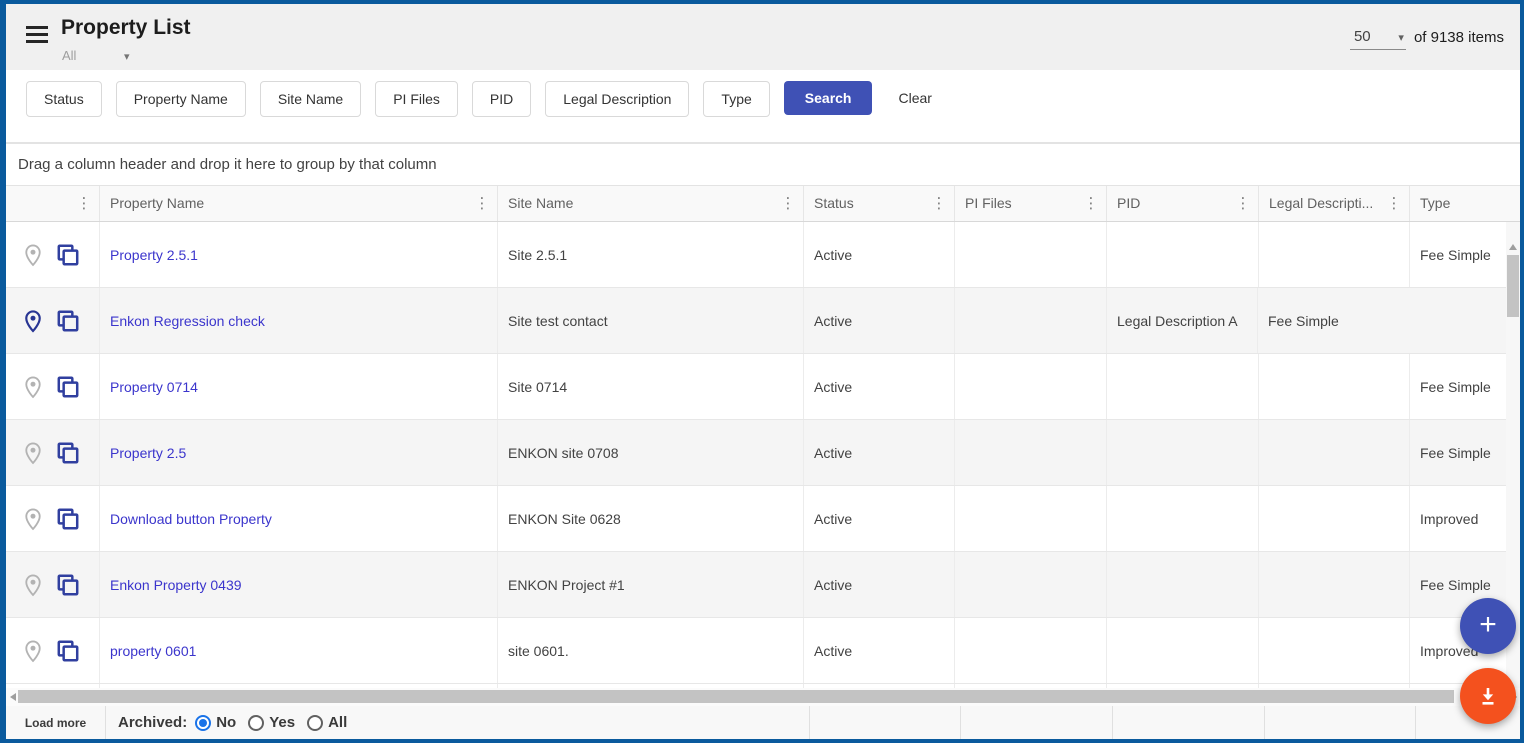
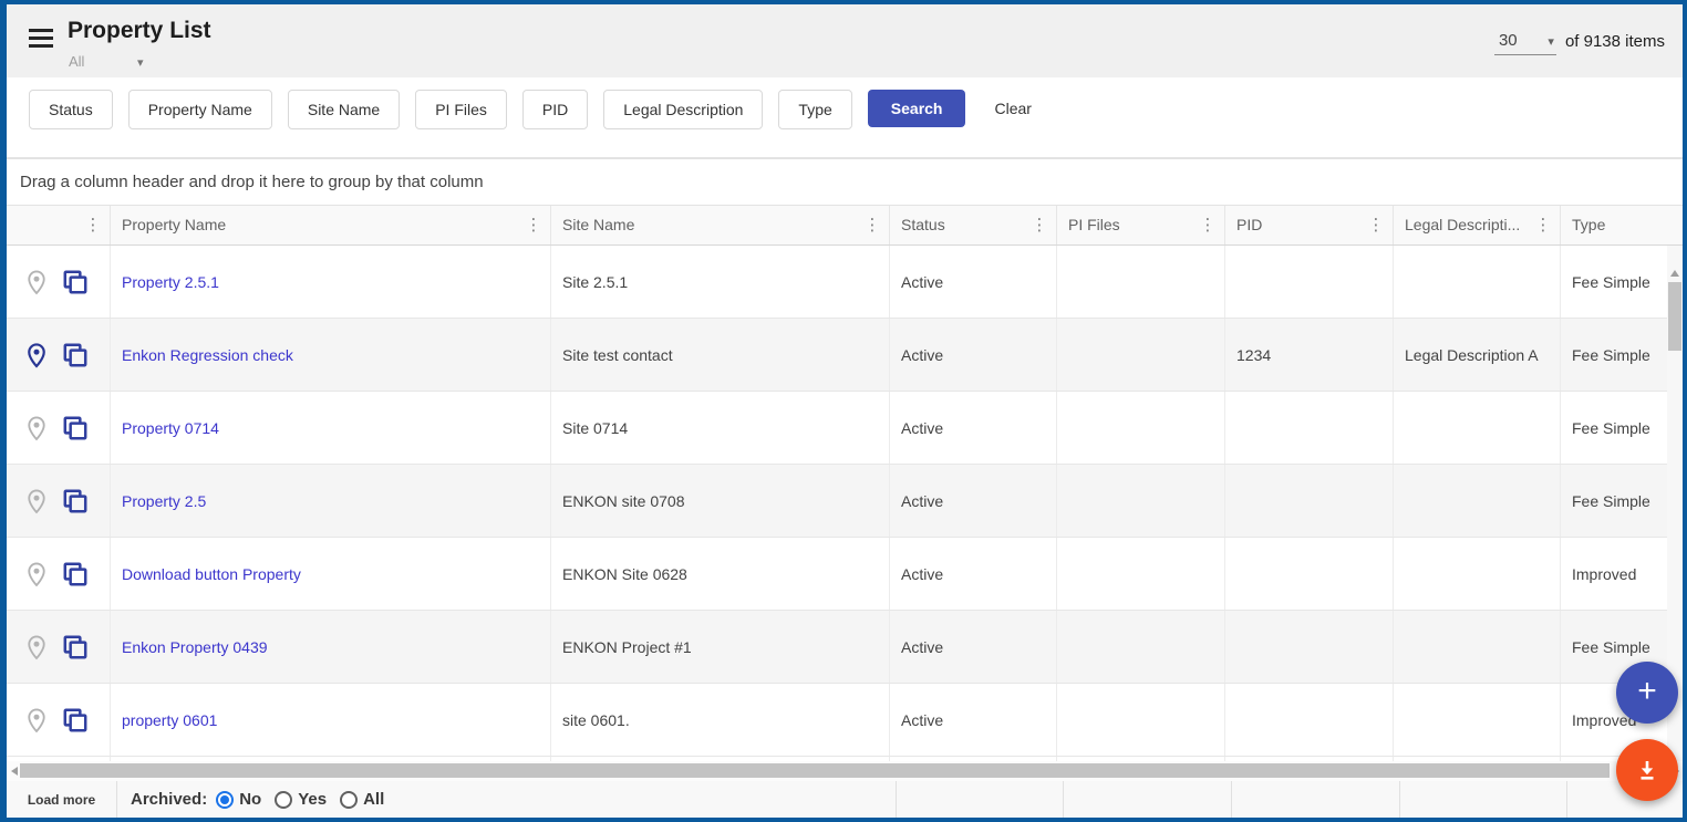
  Property List
  All
  ▾
- 50
+ 30
  ▾
  of 9138 items
  Status Property Name Site Name PI Files PID Legal Description Type
  Search
  Clear
  Drag a column header and drop it here to group by that column
  ⋮
  Property Name
  ⋮
  Site Name
  ⋮
  Status
  ⋮
  PI Files
  ⋮
  PID
  ⋮
  Legal Descripti...
  ⋮
  Type
  Property 2.5.1
  Site 2.5.1
  Active
  Fee Simple
  Enkon Regression check
  Site test contact
  Active
+ 1234
  Legal Description A
  Fee Simple
  Property 0714
  Site 0714
  Active
  Fee Simple
  Property 2.5
  ENKON site 0708
  Active
  Fee Simple
  Download button Property
  ENKON Site 0628
  Active
  Improved
  Enkon Property 0439
  ENKON Project #1
  Active
  Fee Simple
  property 0601
  site 0601.
  Active
  Improve
  Load more
  Archived:
  No
  Yes
  All
  +
